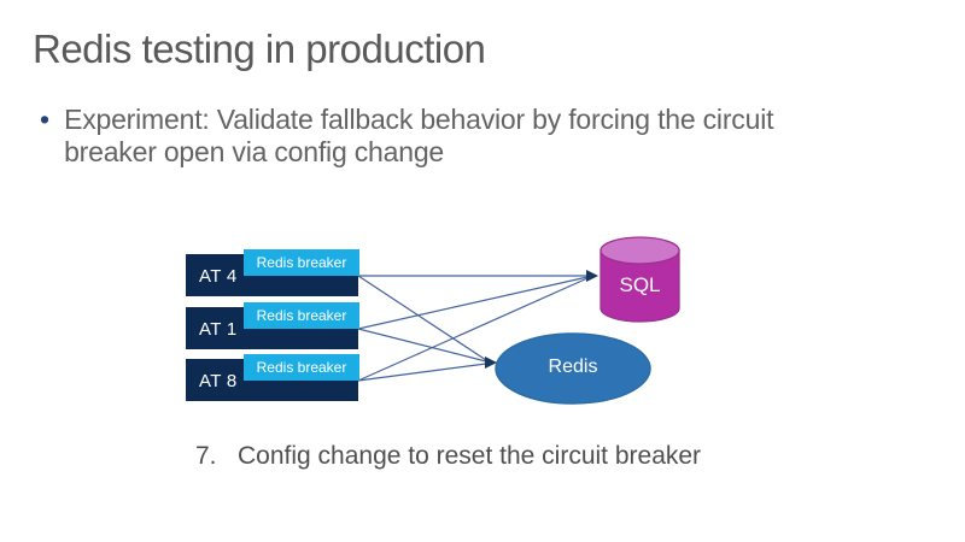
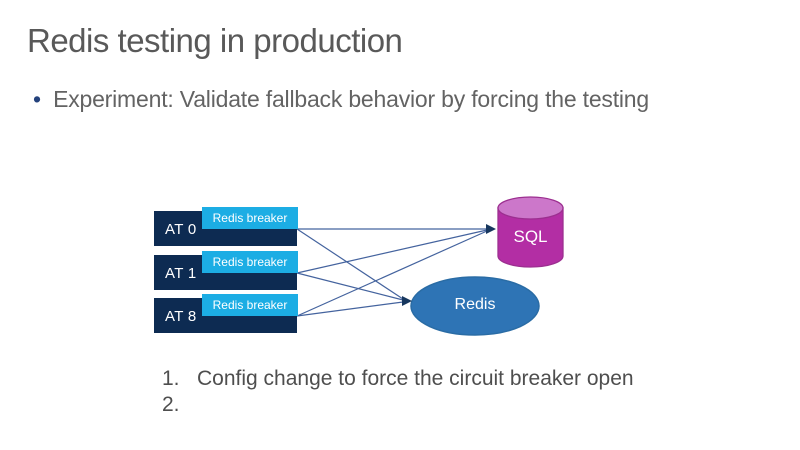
  Redis testing in production
  •
- Experiment: Validate fallback behavior by forcing the circuit
+ Experiment: Validate fallback behavior by forcing the testing
- breaker open via config change
- AT 4
+ AT 0
  Redis breaker
  AT 1
  Redis breaker
  AT 8
  Redis breaker
  SQL
  Redis
+ 1.
+ Config change to force the circuit breaker open
- 7.
+ 2.
- Config change to reset the circuit breaker
